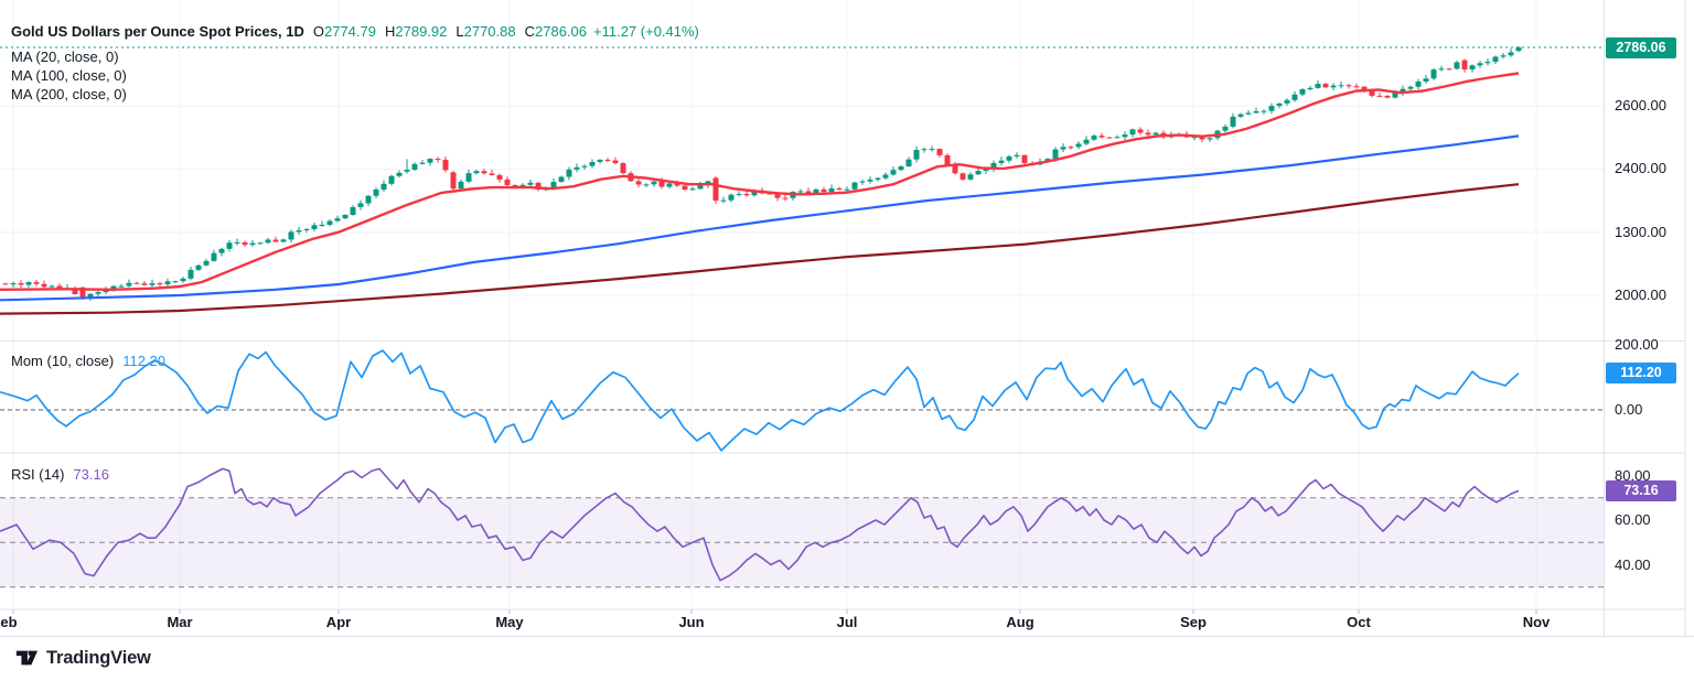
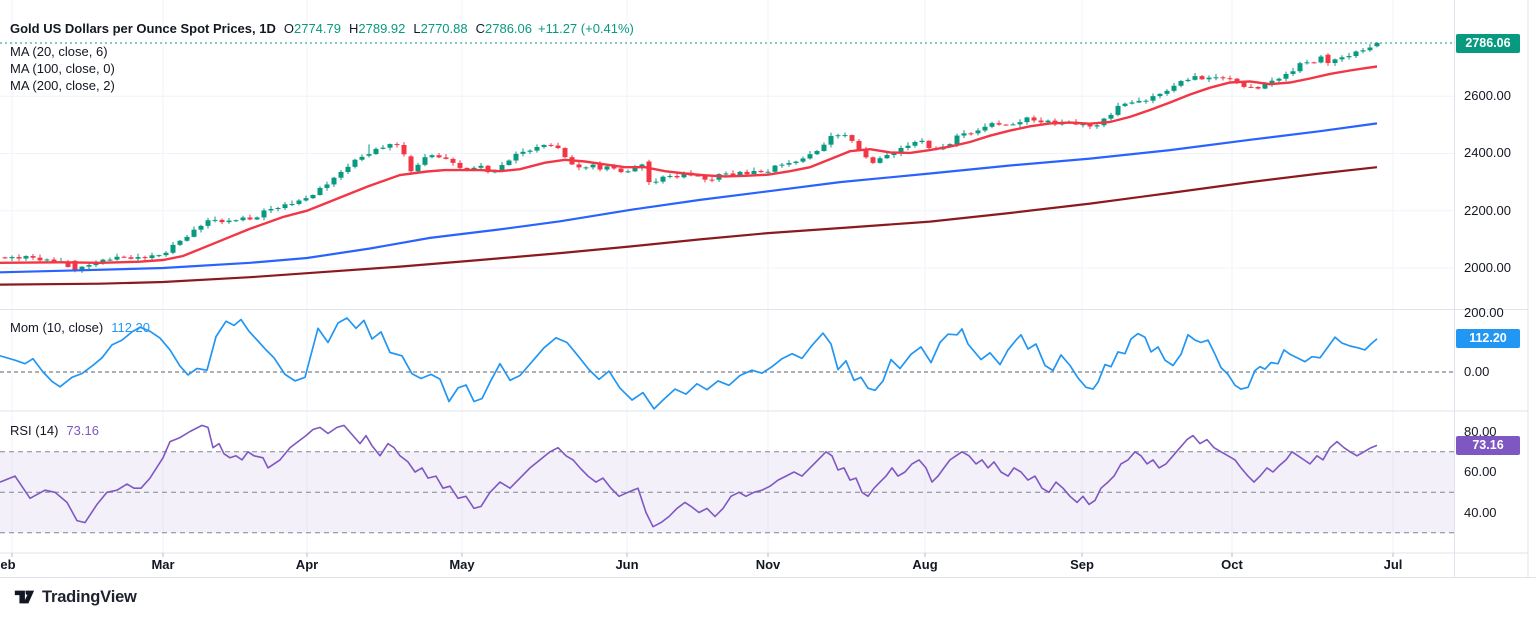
  Gold US Dollars per Ounce Spot Prices, 1D O2774.79 H2789.92 L2770.88 C2786.06 +11.27 (+0.41%)
- MA (20, close, 0)
+ MA (20, close, 6)
  MA (100, close, 0)
- MA (200, close, 0)
+ MA (200, close, 2)
  Mom (10, close) 112.20
  RSI (14) 73.16
  2786.06
  112.20
  73.16
  2600.00
  2400.00
- 1300.00
+ 2200.00
  2000.00
  200.00
  0.00
  80.00
  60.00
  40.00
  Mar
  Apr
  May
  Jun
- Jul
+ Nov
  Aug
  Sep
  Oct
- Nov
+ Jul
  TradingView
